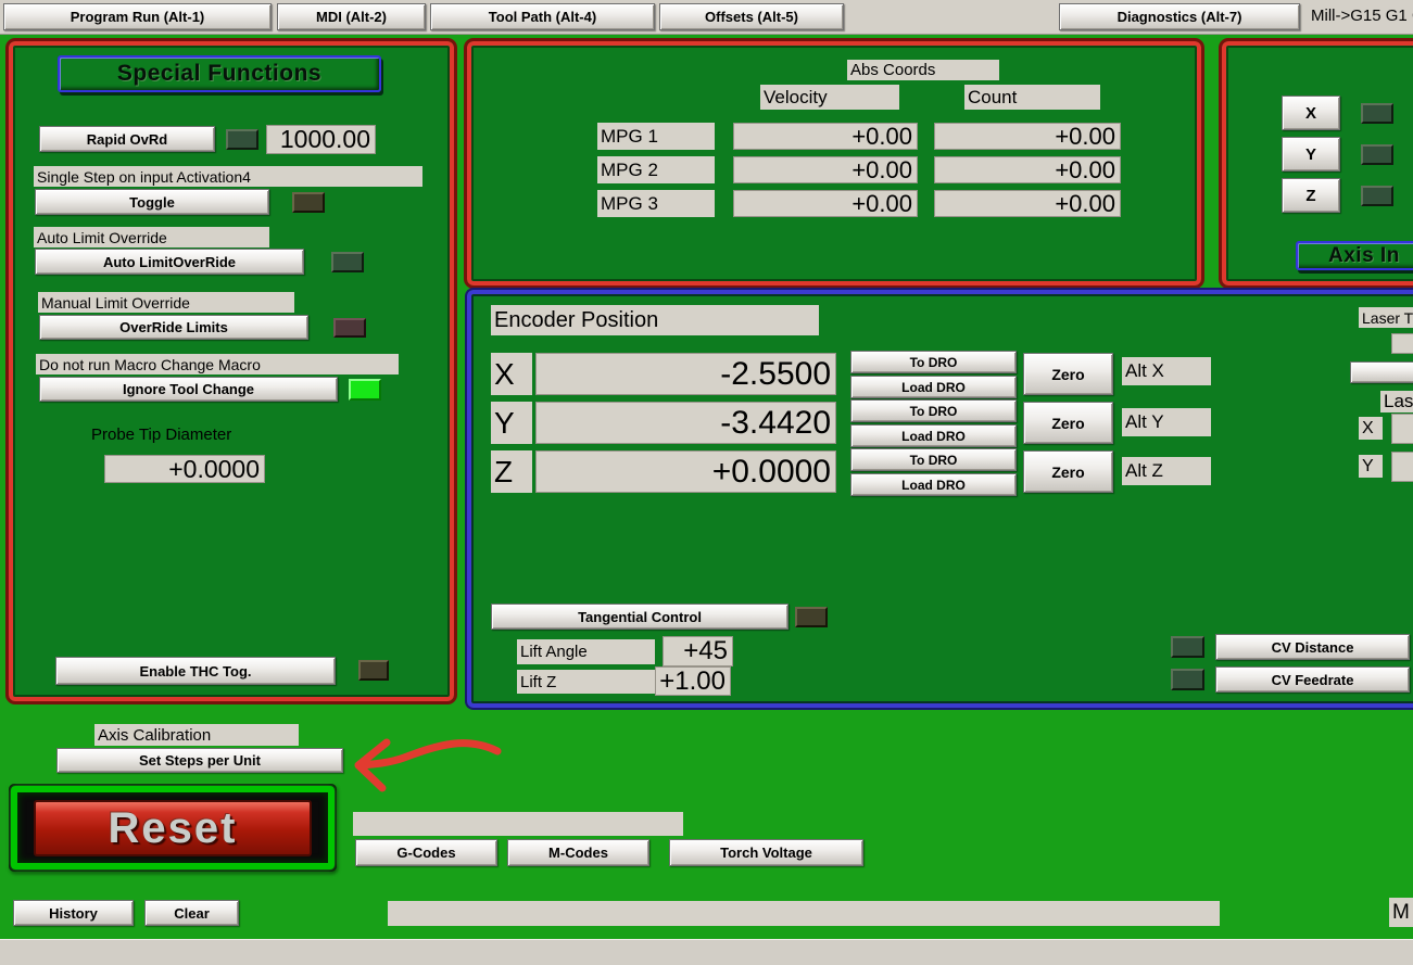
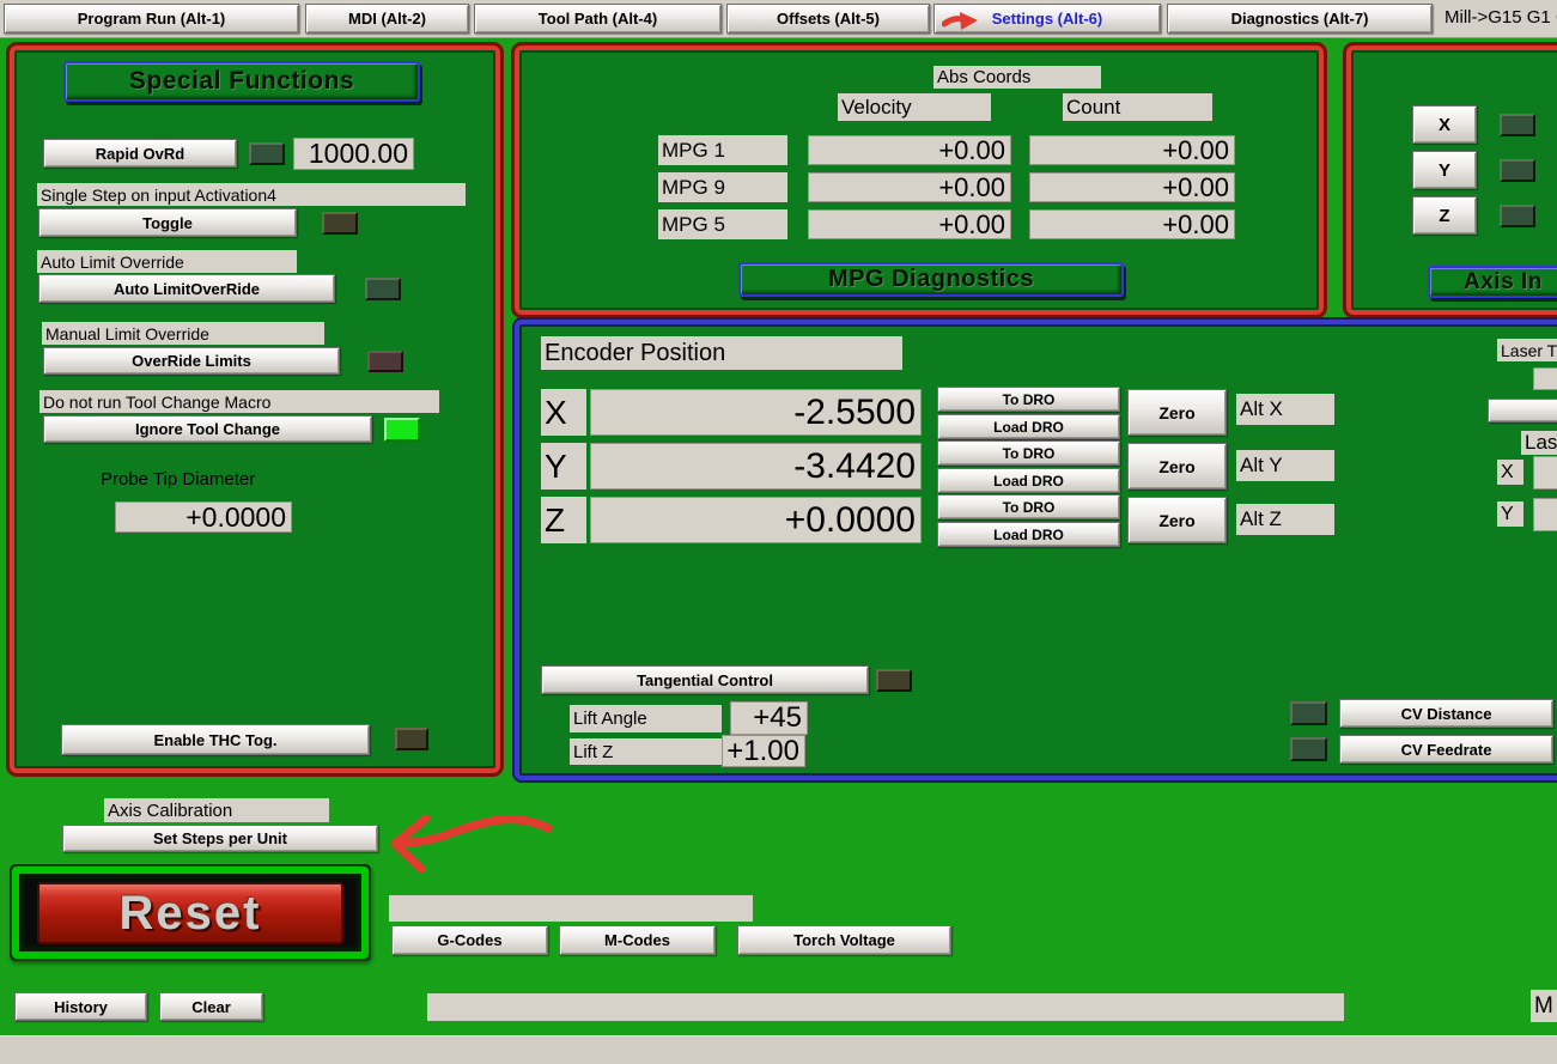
  Program Run (Alt-1)
  MDI (Alt-2)
  Tool Path (Alt-4)
  Offsets (Alt-5)
+ Settings (Alt-6)
  Diagnostics (Alt-7)
  Mill->G15 G1
  Special Functions
  Rapid OvRd
  1000.00
  Single Step on input Activation4
  Toggle
  Auto Limit Override
  Auto LimitOverRide
  Manual Limit Override
  OverRide Limits
- Do not run Macro Change Macro
+ Do not run Tool Change Macro
  Ignore Tool Change
  Probe Tip Diameter
  +0.0000
  Enable THC Tog.
  Abs Coords
  Velocity
  Count
  MPG 1
  +0.00
  +0.00
- MPG 2
+ MPG 9
  +0.00
  +0.00
- MPG 3
+ MPG 5
  +0.00
  +0.00
+ MPG Diagnostics
  X
  Y
  Z
  Axis In
  Encoder Position
  X
  -2.5500
  To DRO
  Load DRO
  Zero
  Alt X
  Y
  -3.4420
  To DRO
  Load DRO
  Zero
  Alt Y
  Z
  +0.0000
  To DRO
  Load DRO
  Zero
  Alt Z
  Laser T
  Las
  X
  Y
  Tangential Control
  Lift Angle
  +45
  Lift Z
  +1.00
  CV Distance
  CV Feedrate
  Axis Calibration
  Set Steps per Unit
  Reset
  G-Codes
  M-Codes
  Torch Voltage
  History
  Clear
  M
